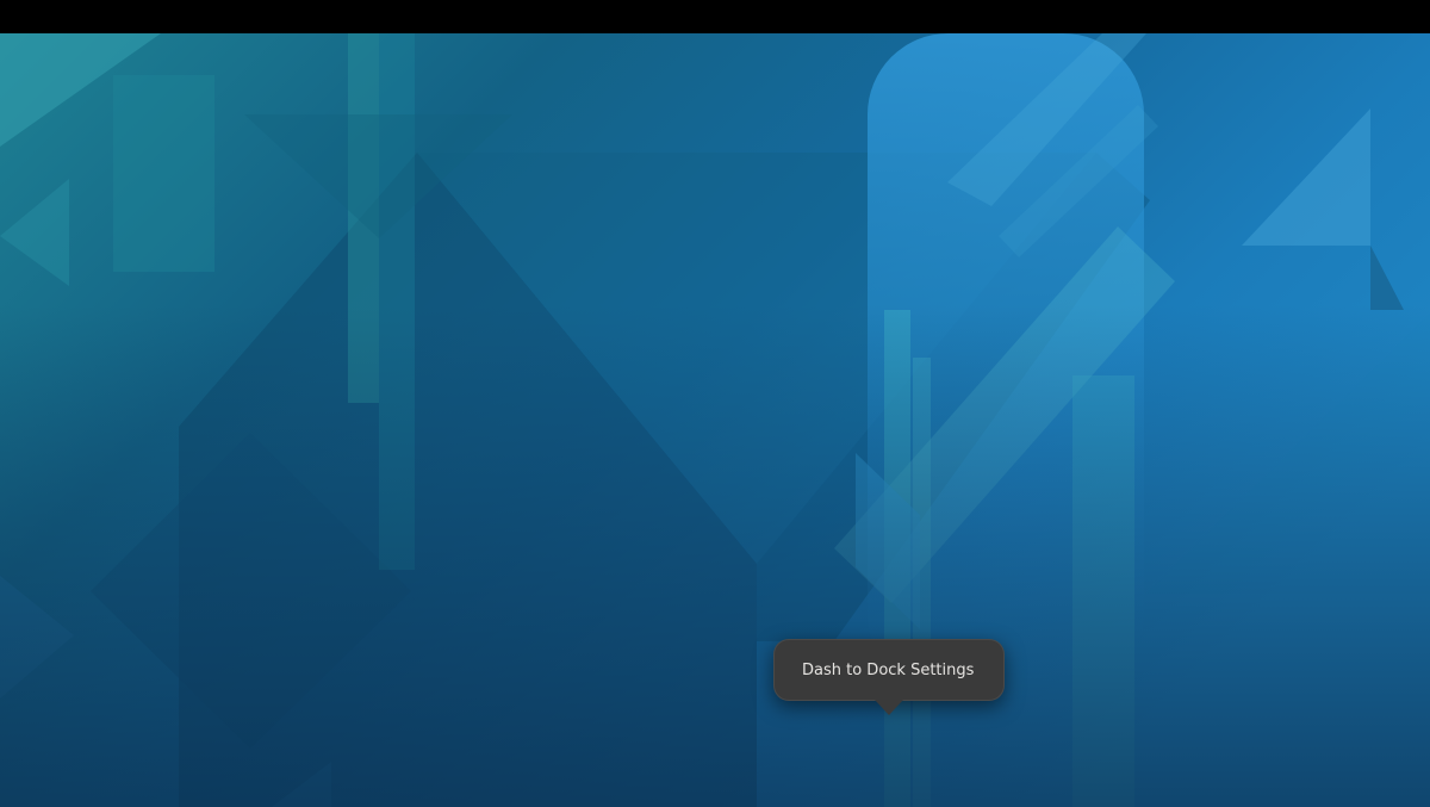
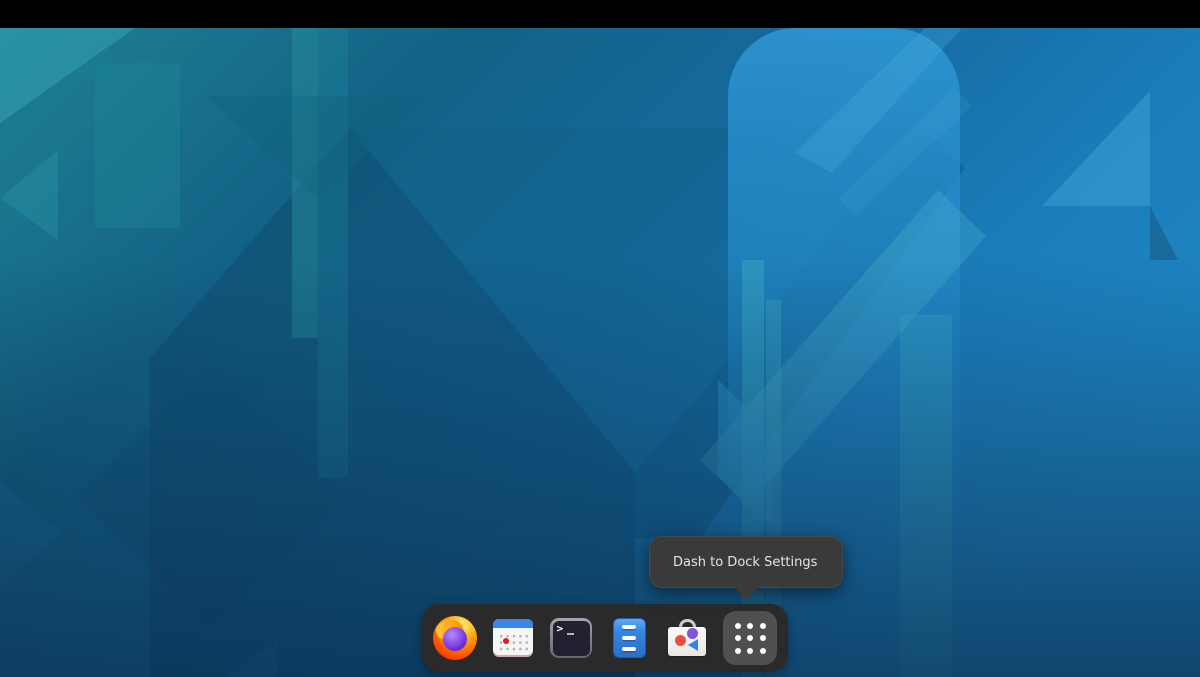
  Dash to Dock Settings
+ >
